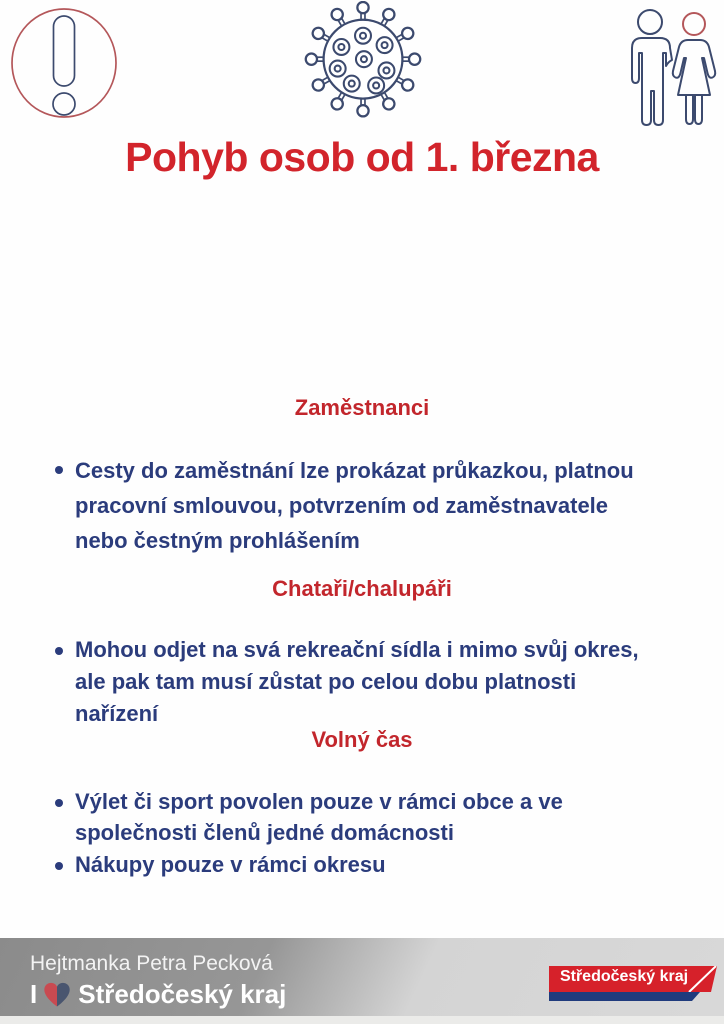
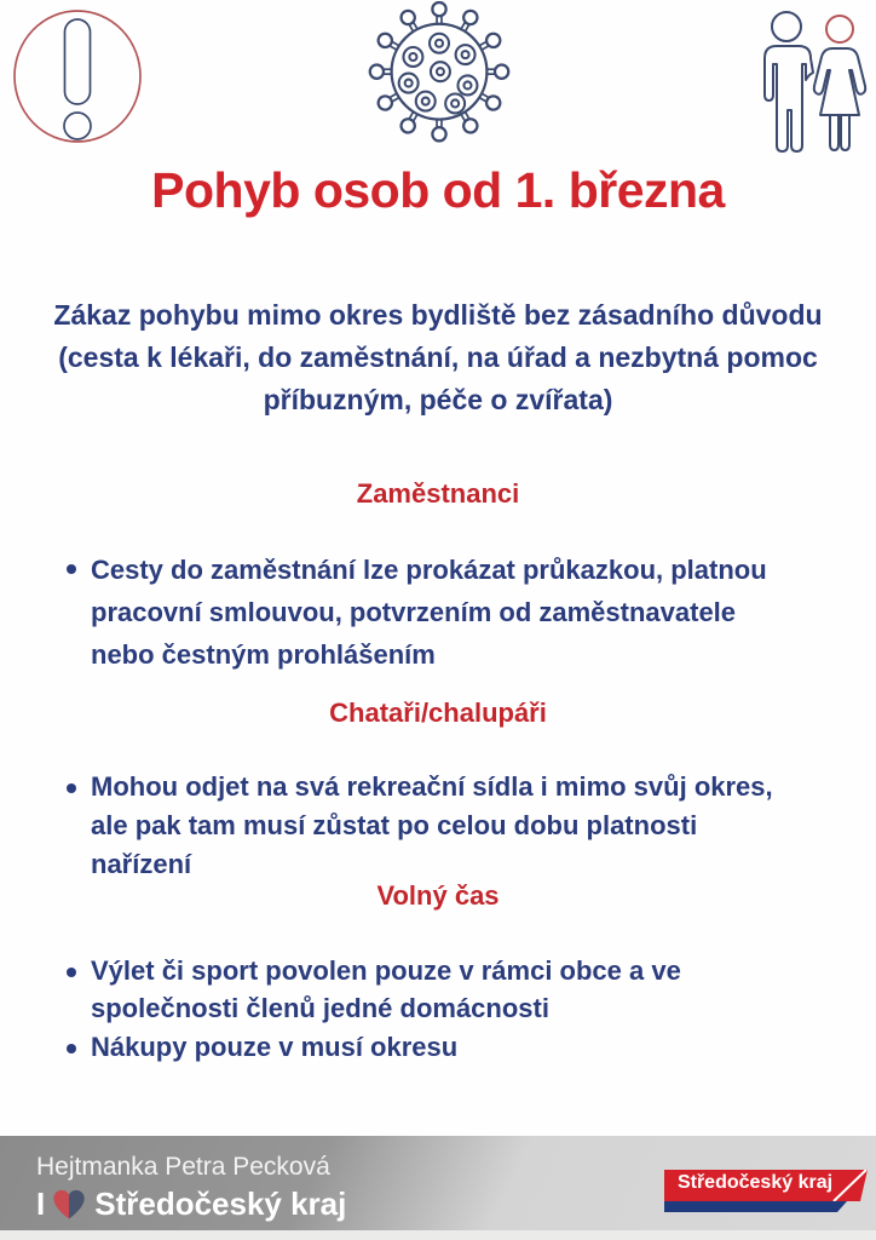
  Pohyb osob od 1. března
+ Zákaz pohybu mimo okres bydliště bez zásadního důvodu
+ (cesta k lékaři, do zaměstnání, na úřad a nezbytná pomoc
+ příbuzným, péče o zvířata)
  Zaměstnanci
  Cesty do zaměstnání lze prokázat průkazkou, platnou
  pracovní smlouvou, potvrzením od zaměstnavatele
  nebo čestným prohlášením
  Chataři/chalupáři
  Mohou odjet na svá rekreační sídla i mimo svůj okres,
  ale pak tam musí zůstat po celou dobu platnosti
  nařízení
  Volný čas
  Výlet či sport povolen pouze v rámci obce a ve
  společnosti členů jedné domácnosti
- Nákupy pouze v rámci okresu
+ Nákupy pouze v musí okresu
  Hejtmanka Petra Pecková
  I
  Středočeský kraj
  Středočeský kraj
